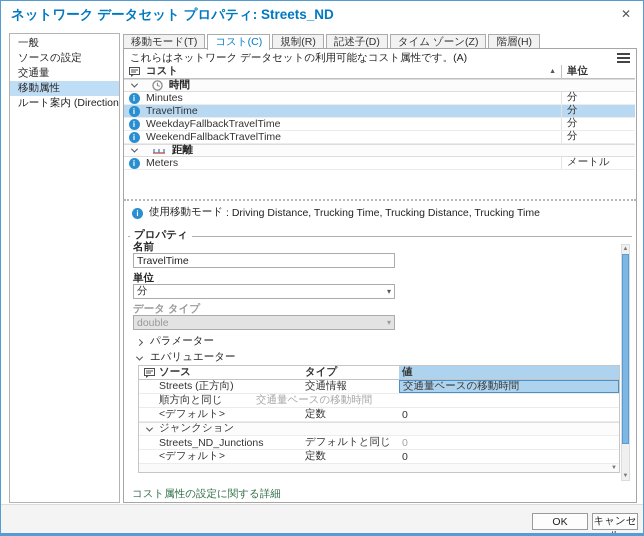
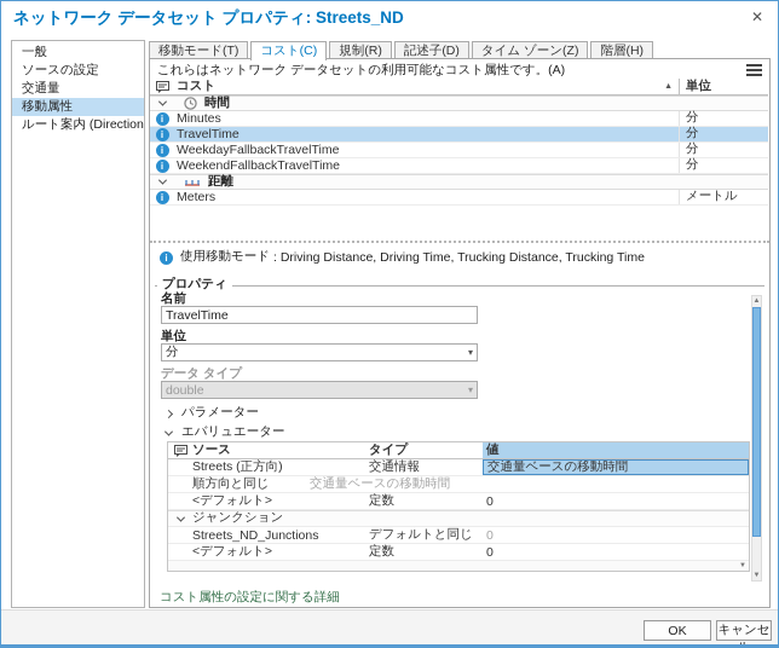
  ネットワーク データセット プロパティ: Streets_ND
  ✕
  一般
  ソースの設定
  交通量
  移動属性
  ルート案内 (Direction
  移動モード(T)
  コスト(C)
  規制(R)
  記述子(D)
  タイム ゾーン(Z)
  階層(H)
  これらはネットワーク データセットの利用可能なコスト属性です。(A)
  コスト
  単位
  時間
  i
  Minutes
  分
  i
  TravelTime
  分
  i
  WeekdayFallbackTravelTime
  分
  i
  WeekendFallbackTravelTime
  分
  距離
  i
  Meters
  メートル
  i
  使用移動モード
- : Driving Distance, Trucking Time, Trucking Distance, Trucking Time
+ : Driving Distance, Driving Time, Trucking Distance, Trucking Time
  プロパティ
  名前
  TravelTime
  単位
  分
  ▾
  データ タイプ
  double
  ▾
  パラメーター
  エバリュエーター
  ソース
  タイプ
  値
  Streets (正方向)
  交通情報
  交通量ベースの移動時間
  順方向と同じ
  交通量ベースの移動時間
  <デフォルト>
  定数
  0
  ジャンクション
  Streets_ND_Junctions
  デフォルトと同じ
  0
  <デフォルト>
  定数
  0
  コスト属性の設定に関する詳細
  OK
  キャンセ
